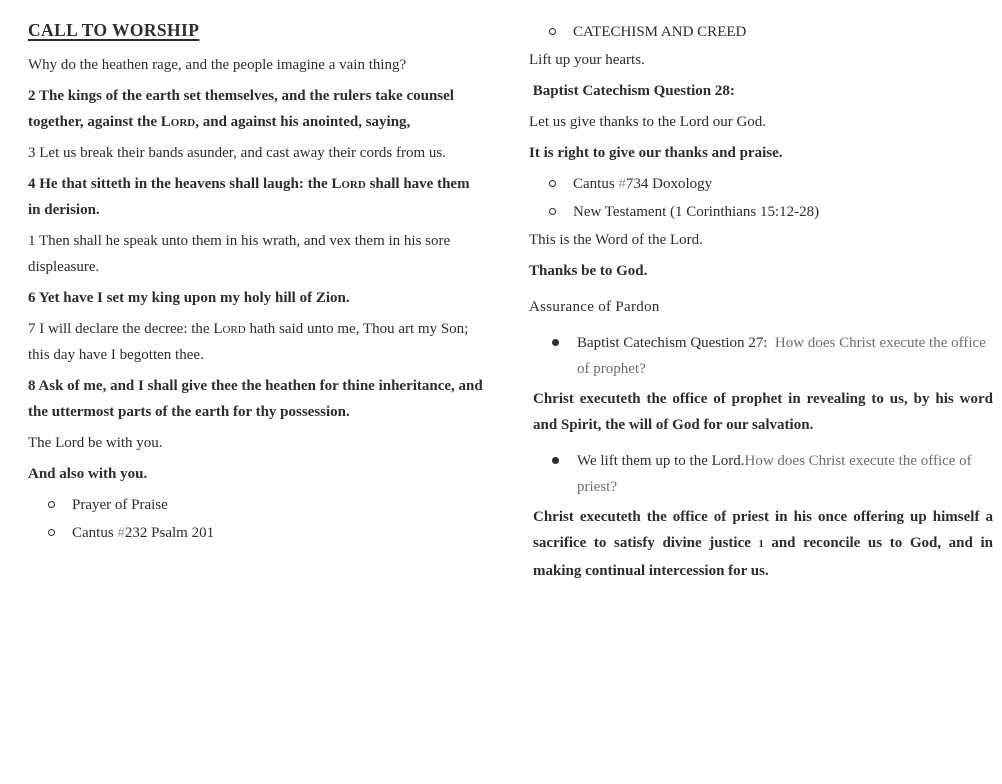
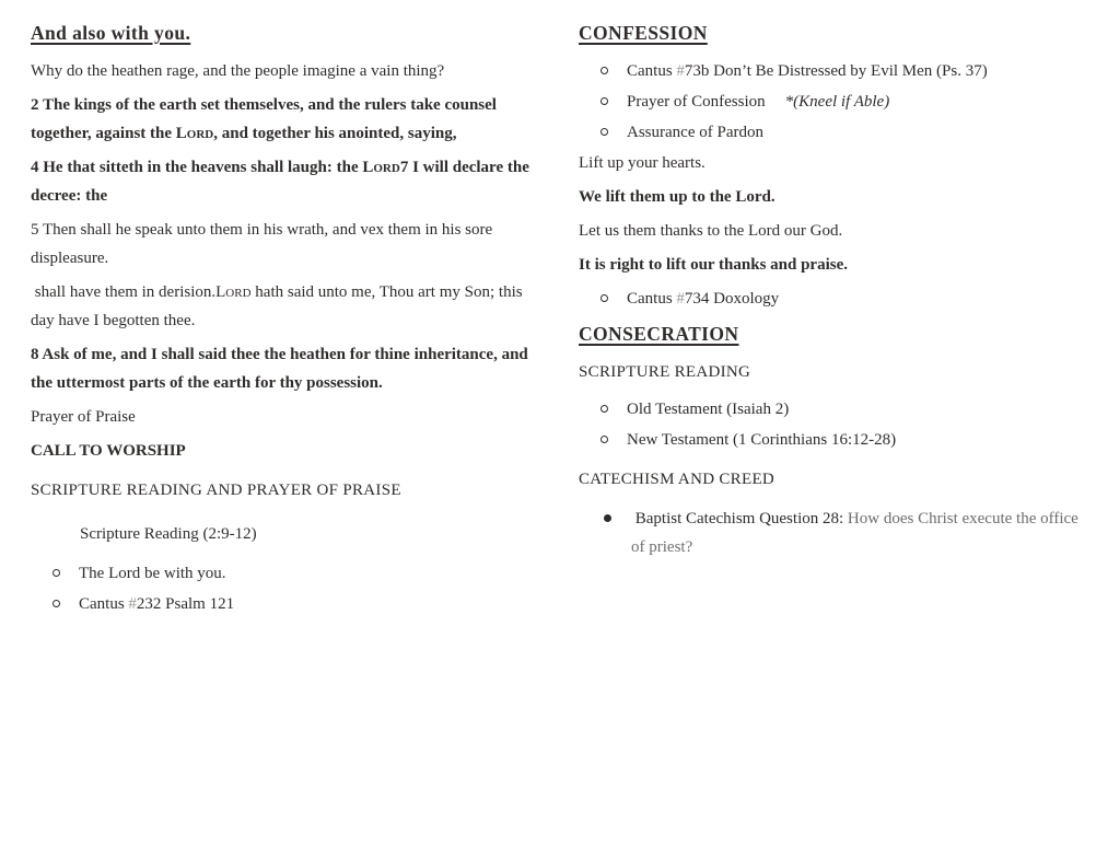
- CALL TO WORSHIP
+ And also with you.
  Why do the heathen rage, and the people imagine a vain thing?
- 2 The kings of the earth set themselves, and the rulers take counsel together, against the Lord, and against his anointed, saying,
+ 2 The kings of the earth set themselves, and the rulers take counsel together, against the Lord, and together his anointed, saying,
- 3 Let us break their bands asunder, and cast away their cords from us.
- 4 He that sitteth in the heavens shall laugh: the Lord shall have them in derision.
+ 4 He that sitteth in the heavens shall laugh: the Lord7 I will declare the decree: the
- 1 Then shall he speak unto them in his wrath, and vex them in his sore displeasure.
+ 5 Then shall he speak unto them in his wrath, and vex them in his sore displeasure.
- 6 Yet have I set my king upon my holy hill of Zion.
- 7 I will declare the decree: the Lord hath said unto me, Thou art my Son; this day have I begotten thee.
+ shall have them in derision.Lord hath said unto me, Thou art my Son; this day have I begotten thee.
- 8 Ask of me, and I shall give thee the heathen for thine inheritance, and the uttermost parts of the earth for thy possession.
+ 8 Ask of me, and I shall said thee the heathen for thine inheritance, and the uttermost parts of the earth for thy possession.
- The Lord be with you.
+ Prayer of Praise
- And also with you.
+ CALL TO WORSHIP
+ SCRIPTURE READING AND PRAYER OF PRAISE
+ Scripture Reading (2:9-12)
- Prayer of Praise
+ The Lord be with you.
- Cantus #232 Psalm 201
+ Cantus #232 Psalm 121
+ CONFESSION
+ Cantus #73b Don’t Be Distressed by Evil Men (Ps. 37)
+ Prayer of Confession *(Kneel if Able)
- CATECHISM AND CREED
+ Assurance of Pardon
  Lift up your hearts.
- Baptist Catechism Question 28:
+ We lift them up to the Lord.
- Let us give thanks to the Lord our God.
+ Let us them thanks to the Lord our God.
- It is right to give our thanks and praise.
+ It is right to lift our thanks and praise.
  Cantus #734 Doxology
+ CONSECRATION
+ SCRIPTURE READING
+ Old Testament (Isaiah 2)
- New Testament (1 Corinthians 15:12-28)
+ New Testament (1 Corinthians 16:12-28)
- This is the Word of the Lord.
- Thanks be to God.
- Assurance of Pardon
+ CATECHISM AND CREED
- Baptist Catechism Question 27: How does Christ execute the office of prophet?
- Christ executeth the office of prophet in revealing to us, by his word and Spirit, the will of God for our salvation.
- We lift them up to the Lord.How does Christ execute the office of priest?
+ Baptist Catechism Question 28: How does Christ execute the office of priest?
- Christ executeth the office of priest in his once offering up himself a sacrifice to satisfy divine justice 1 and reconcile us to God, and in making continual intercession for us.
